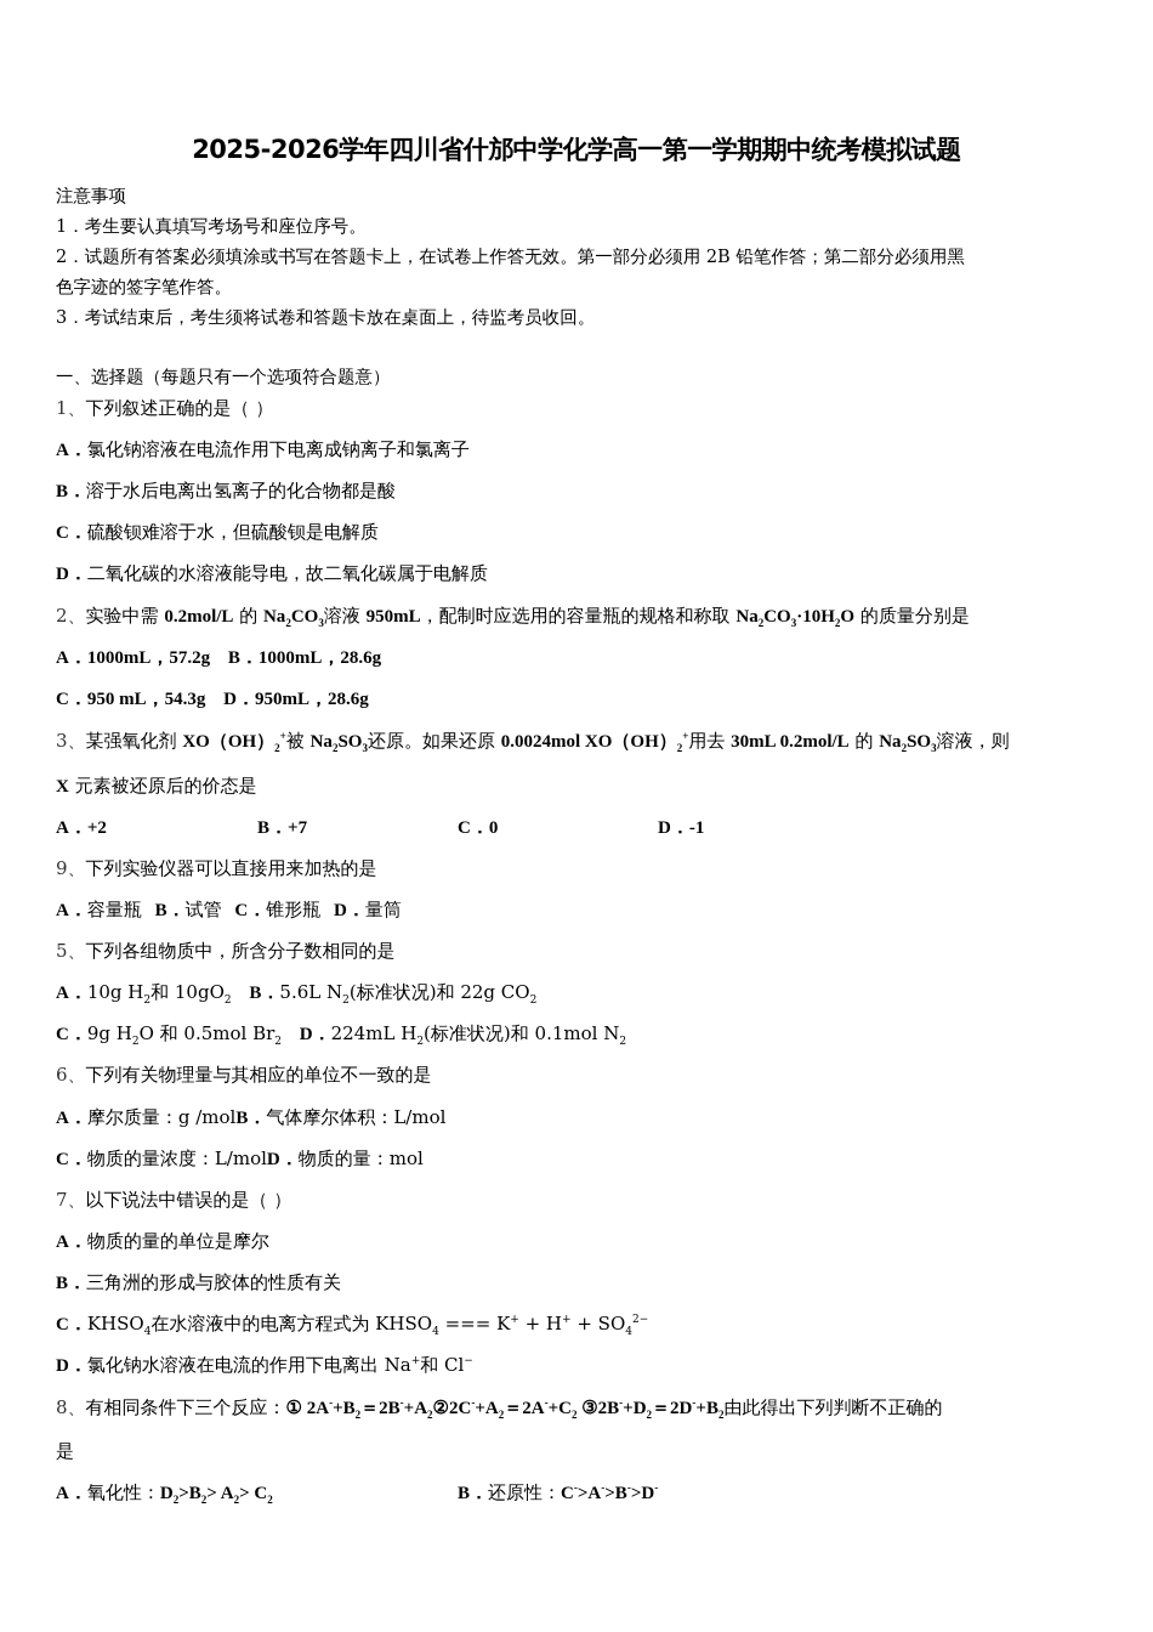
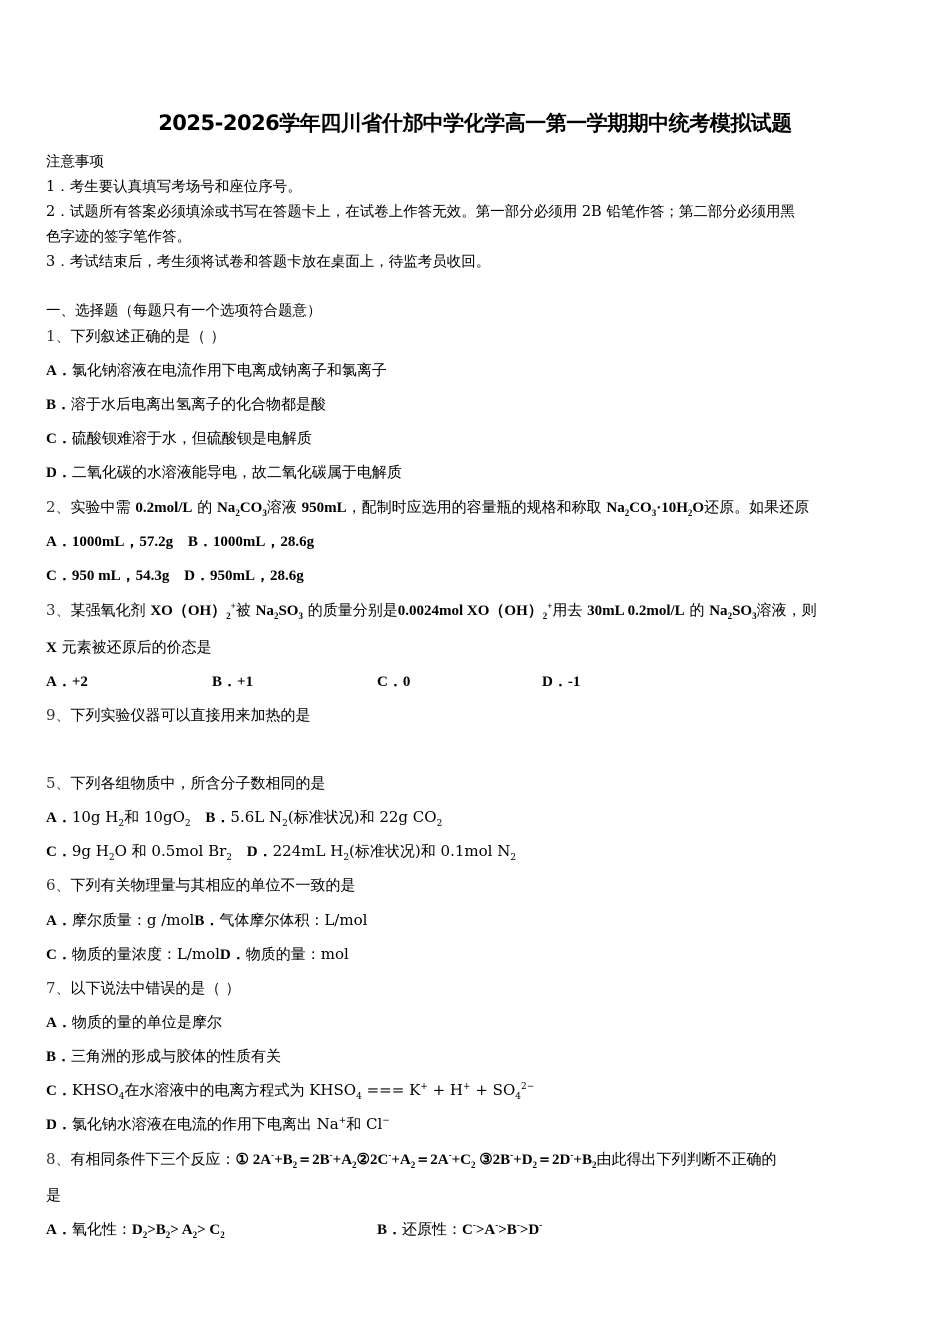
  2025-2026学年四川省什邡中学化学高一第一学期期中统考模拟试题
  注意事项
  1．考生要认真填写考场号和座位序号。
  2．试题所有答案必须填涂或书写在答题卡上，在试卷上作答无效。第一部分必须用 2B 铅笔作答；第二部分必须用黑
  色字迹的签字笔作答。
  3．考试结束后，考生须将试卷和答题卡放在桌面上，待监考员收回。
  一、选择题（每题只有一个选项符合题意）
  1、下列叙述正确的是（ ）
  A．氯化钠溶液在电流作用下电离成钠离子和氯离子
  B．溶于水后电离出氢离子的化合物都是酸
  C．硫酸钡难溶于水，但硫酸钡是电解质
  D．二氧化碳的水溶液能导电，故二氧化碳属于电解质
- 2、实验中需 0.2mol/L 的 Na2CO3溶液 950mL，配制时应选用的容量瓶的规格和称取 Na2CO3·10H2O 的质量分别是
+ 2、实验中需 0.2mol/L 的 Na2CO3溶液 950mL，配制时应选用的容量瓶的规格和称取 Na2CO3·10H2O还原。如果还原
  A．1000mL，57.2g B．1000mL，28.6g
  C．950 mL，54.3g D．950mL，28.6g
- 3、某强氧化剂 XO（OH）2+被 Na2SO3还原。如果还原 0.0024mol XO（OH）2+用去 30mL 0.2mol/L 的 Na2SO3溶液，则
+ 3、某强氧化剂 XO（OH）2+被 Na2SO3 的质量分别是0.0024mol XO（OH）2+用去 30mL 0.2mol/L 的 Na2SO3溶液，则
  X 元素被还原后的价态是
  A．+2
- B．+7
+ B．+1
  C．0
  D．-1
  9、下列实验仪器可以直接用来加热的是
- A．容量瓶 B．试管 C．锥形瓶 D．量筒
  5、下列各组物质中，所含分子数相同的是
  A．10g H2和 10gO2 B．5.6L N2(标准状况)和 22g CO2
  C．9g H2O 和 0.5mol Br2 D．224mL H2(标准状况)和 0.1mol N2
  6、下列有关物理量与其相应的单位不一致的是
  A．摩尔质量：g /molB．气体摩尔体积：L/mol
  C．物质的量浓度：L/molD．物质的量：mol
  7、以下说法中错误的是（ ）
  A．物质的量的单位是摩尔
  B．三角洲的形成与胶体的性质有关
  C．KHSO4在水溶液中的电离方程式为 KHSO4 === K+ + H+ + SO42−
  D．氯化钠水溶液在电流的作用下电离出 Na+和 Cl−
  8、有相同条件下三个反应：① 2A-+B2＝2B-+A2②2C-+A2＝2A-+C2 ③2B-+D2＝2D-+B2由此得出下列判断不正确的
  是
  A．氧化性：D2>B2> A2> C2
  B．还原性：C->A->B->D-
